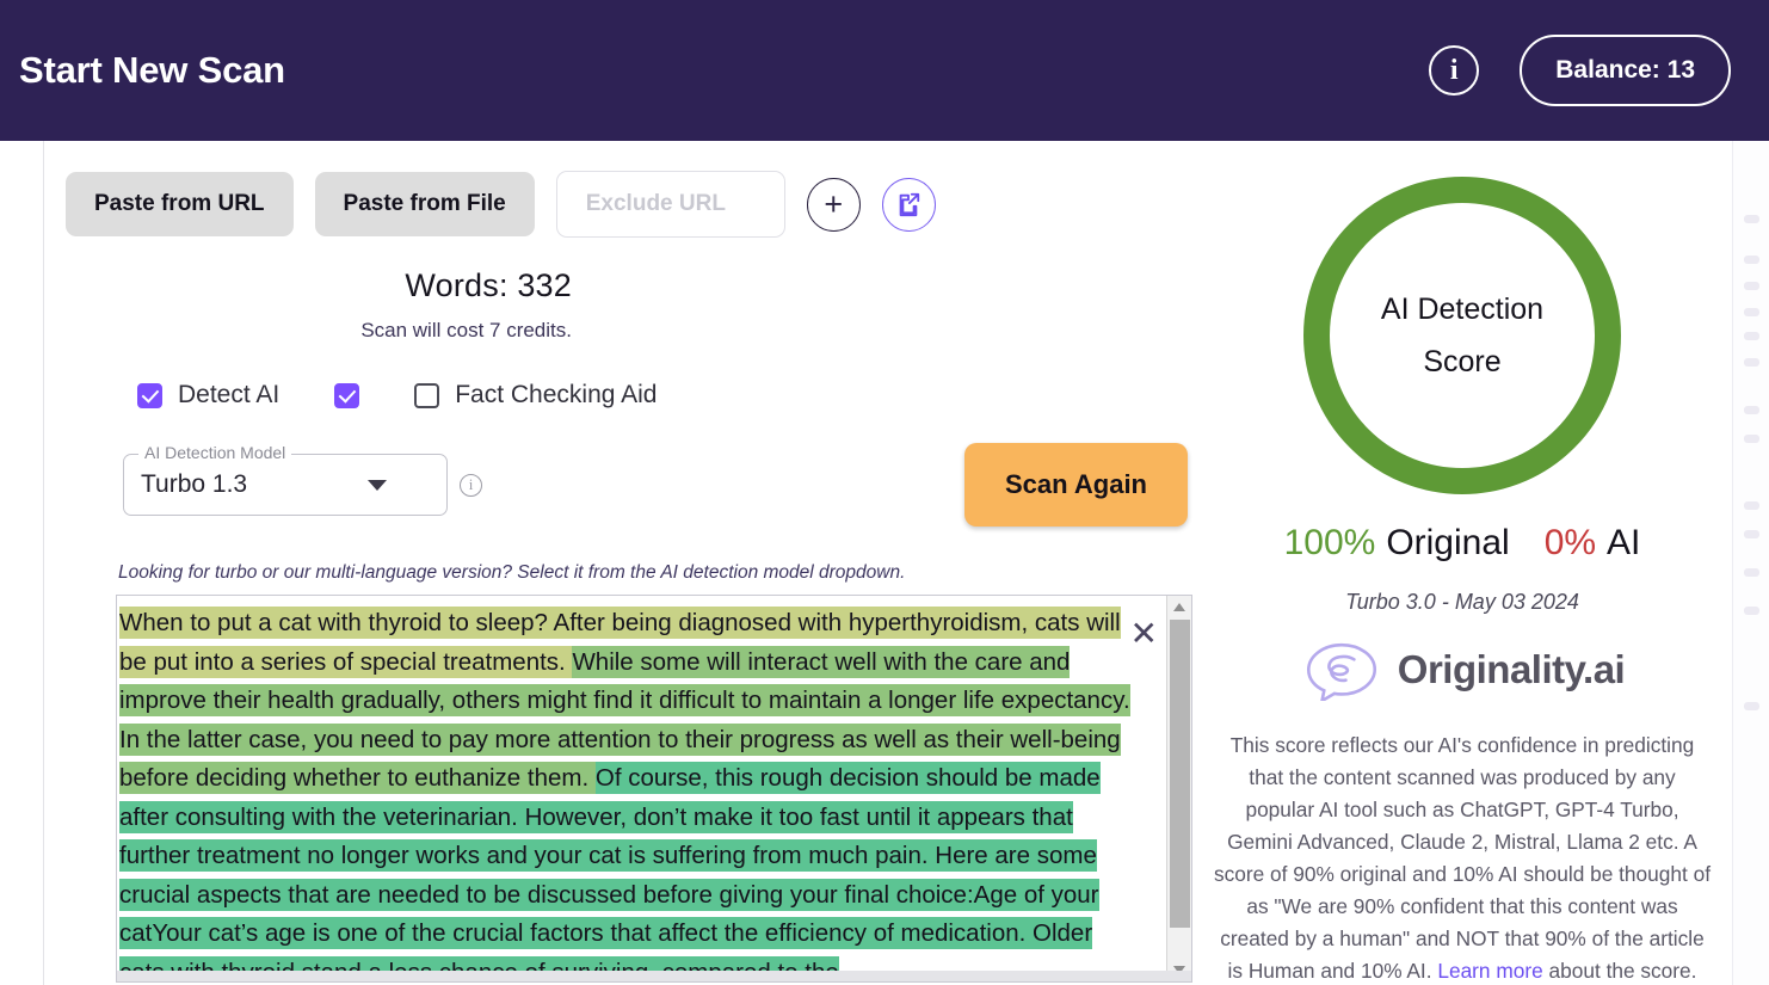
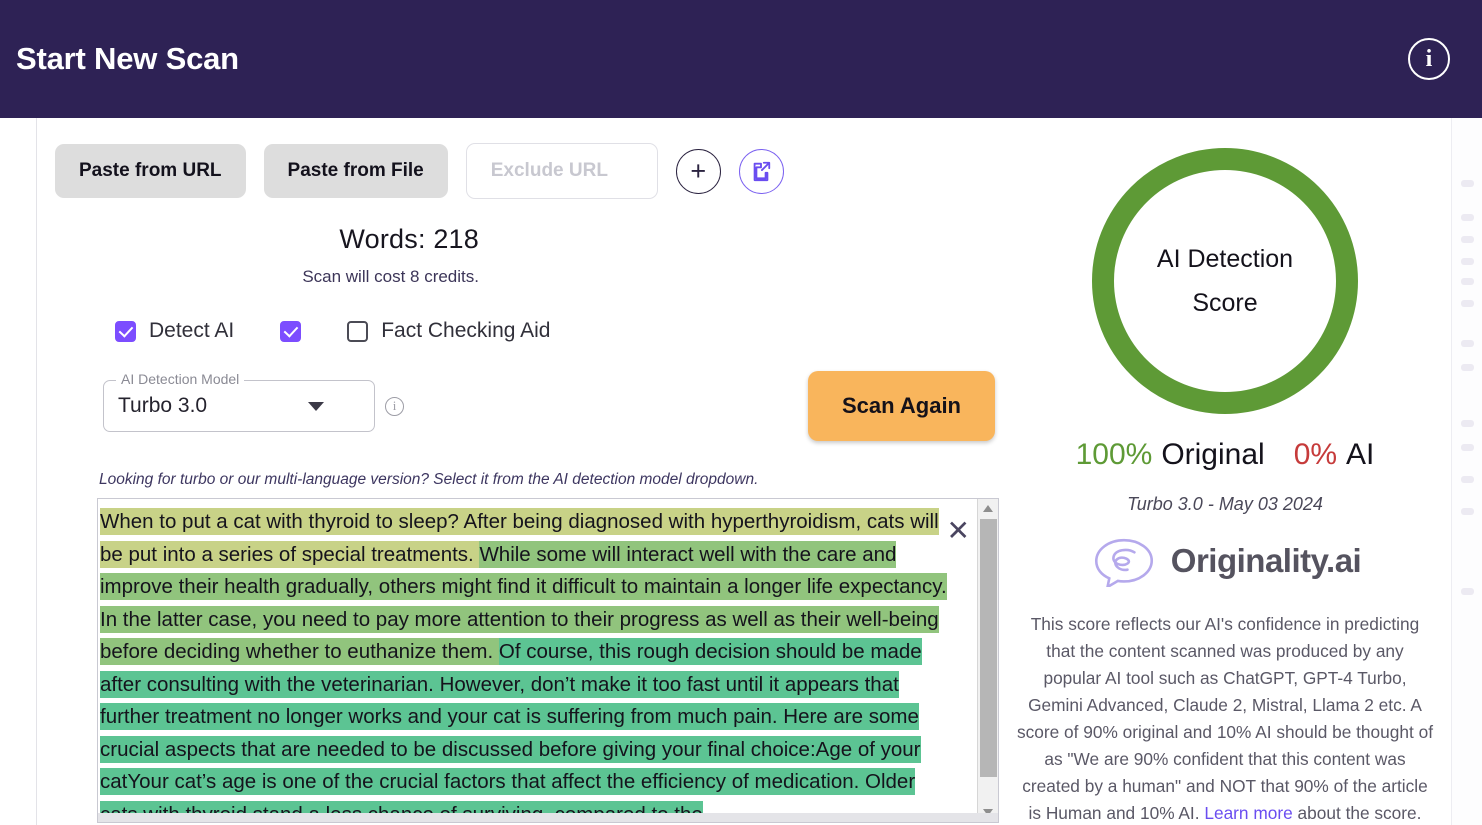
  Start New Scan
  i
- Balance: 13
  Paste from URL
  Paste from File
  Exclude URL
  +
- Words: 332
+ Words: 218
- Scan will cost 7 credits.
+ Scan will cost 8 credits.
  Detect AI
  Fact Checking Aid
  AI Detection Model
- Turbo 1.3
+ Turbo 3.0
  i
  Scan Again
  Looking for turbo or our multi-language version? Select it from the AI detection model dropdown.
  When to put a cat with thyroid to sleep? After being diagnosed with hyperthyroidism, cats will be put into a series of special treatments. While some will interact well with the care and improve their health gradually, others might find it difficult to maintain a longer life expectancy. In the latter case, you need to pay more attention to their progress as well as their well-being before deciding whether to euthanize them. Of course, this rough decision should be made after consulting with the veterinarian. However, don’t make it too fast until it appears that further treatment no longer works and your cat is suffering from much pain. Here are some crucial aspects that are needed to be discussed before giving your final choice:Age of your catYour cat’s age is one of the crucial factors that affect the efficiency of medication. Older
  ✕
  AI Detection
  Score
  100%
  Original
  0%
  AI
  Turbo 3.0 - May 03 2024
  Originality.ai
  This score reflects our AI's confidence in predicting that the content scanned was produced by any popular AI tool such as ChatGPT, GPT-4 Turbo, Gemini Advanced, Claude 2, Mistral, Llama 2 etc. A score of 90% original and 10% AI should be thought of as "We are 90% confident that this content was created by a human" and NOT that 90% of the article is Human and 10% AI. Learn more about the score.
